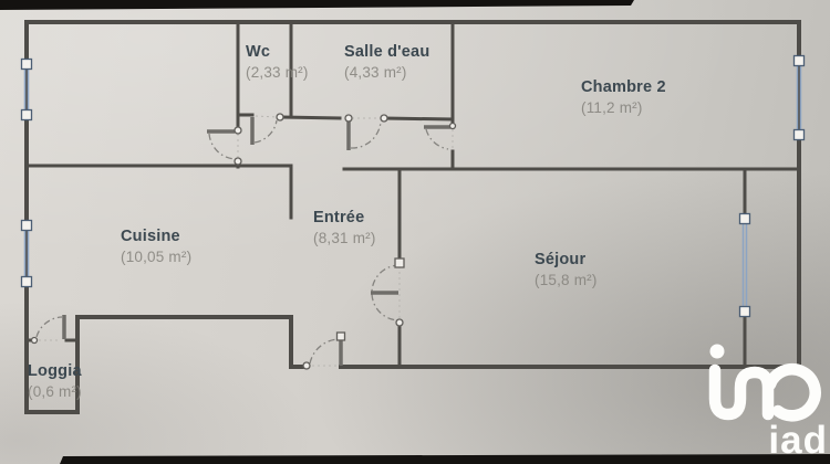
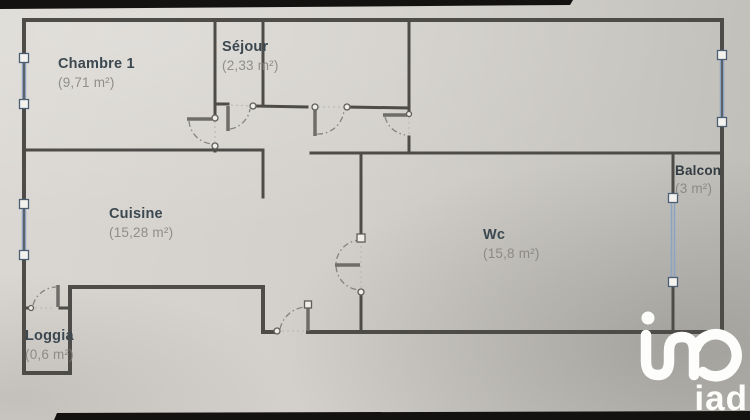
+ Chambre 1
+ (9,71 m²)
- Wc
+ Séjour
  (2,33 m²)
- Salle d'eau
- (4,33 m²)
- Chambre 2
- (11,2 m²)
  Cuisine
- (10,05 m²)
+ (15,28 m²)
- Entrée
- (8,31 m²)
- Séjour
+ Wc
  (15,8 m²)
+ Balcon
+ (3 m²)
  Loggia
  (0,6 m²)
  iad
